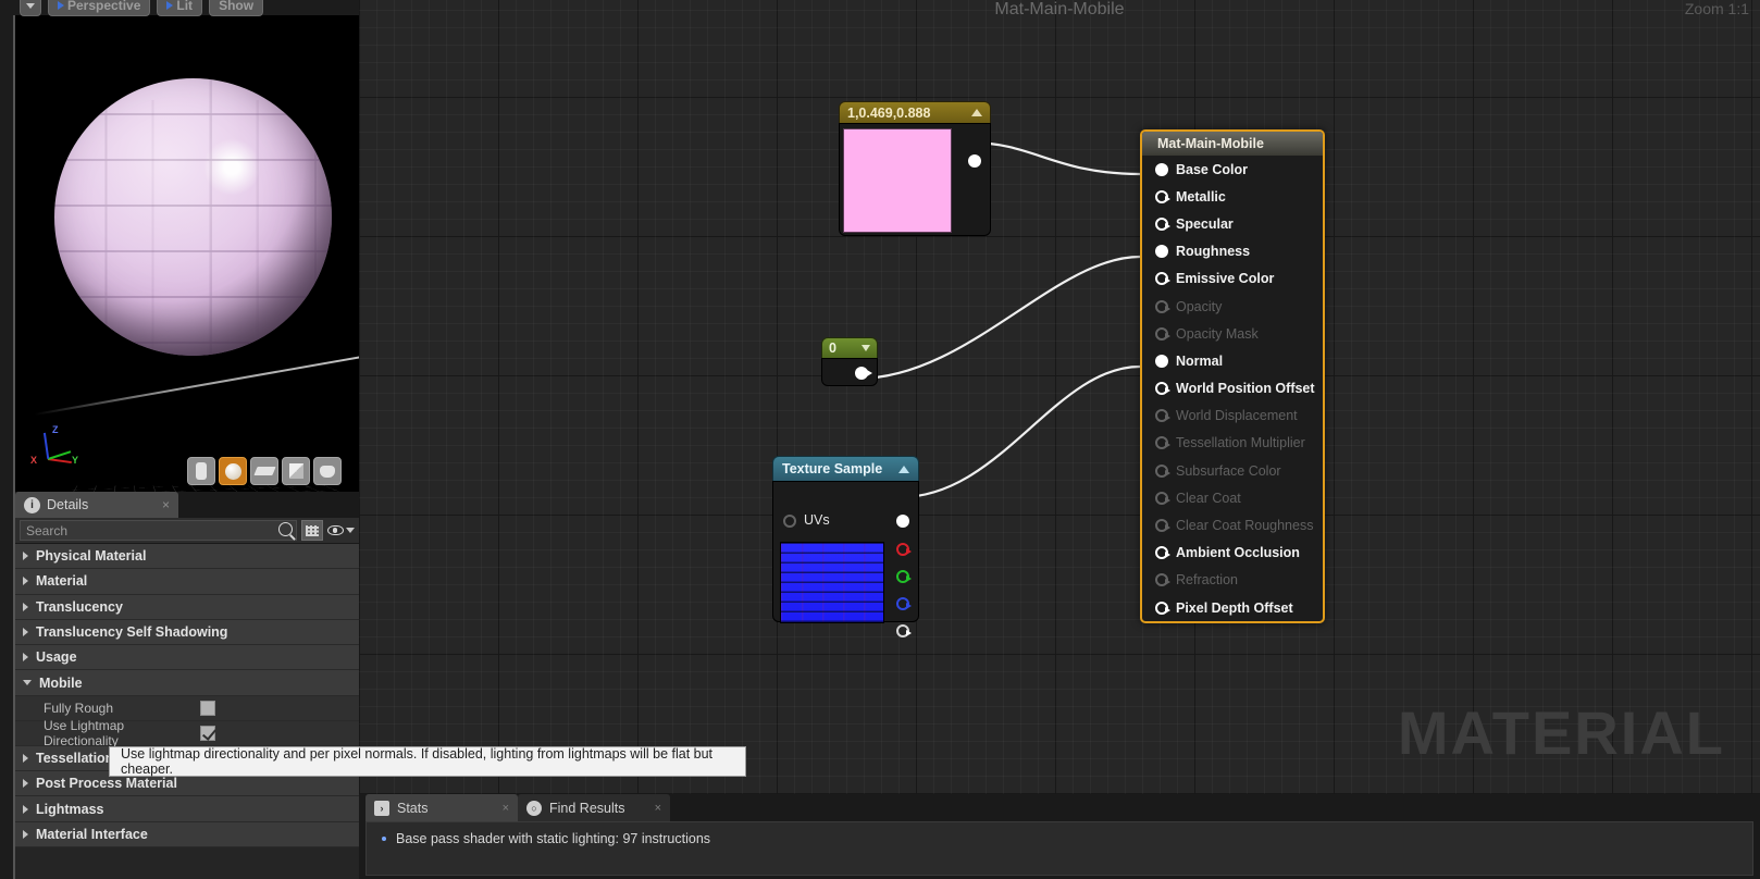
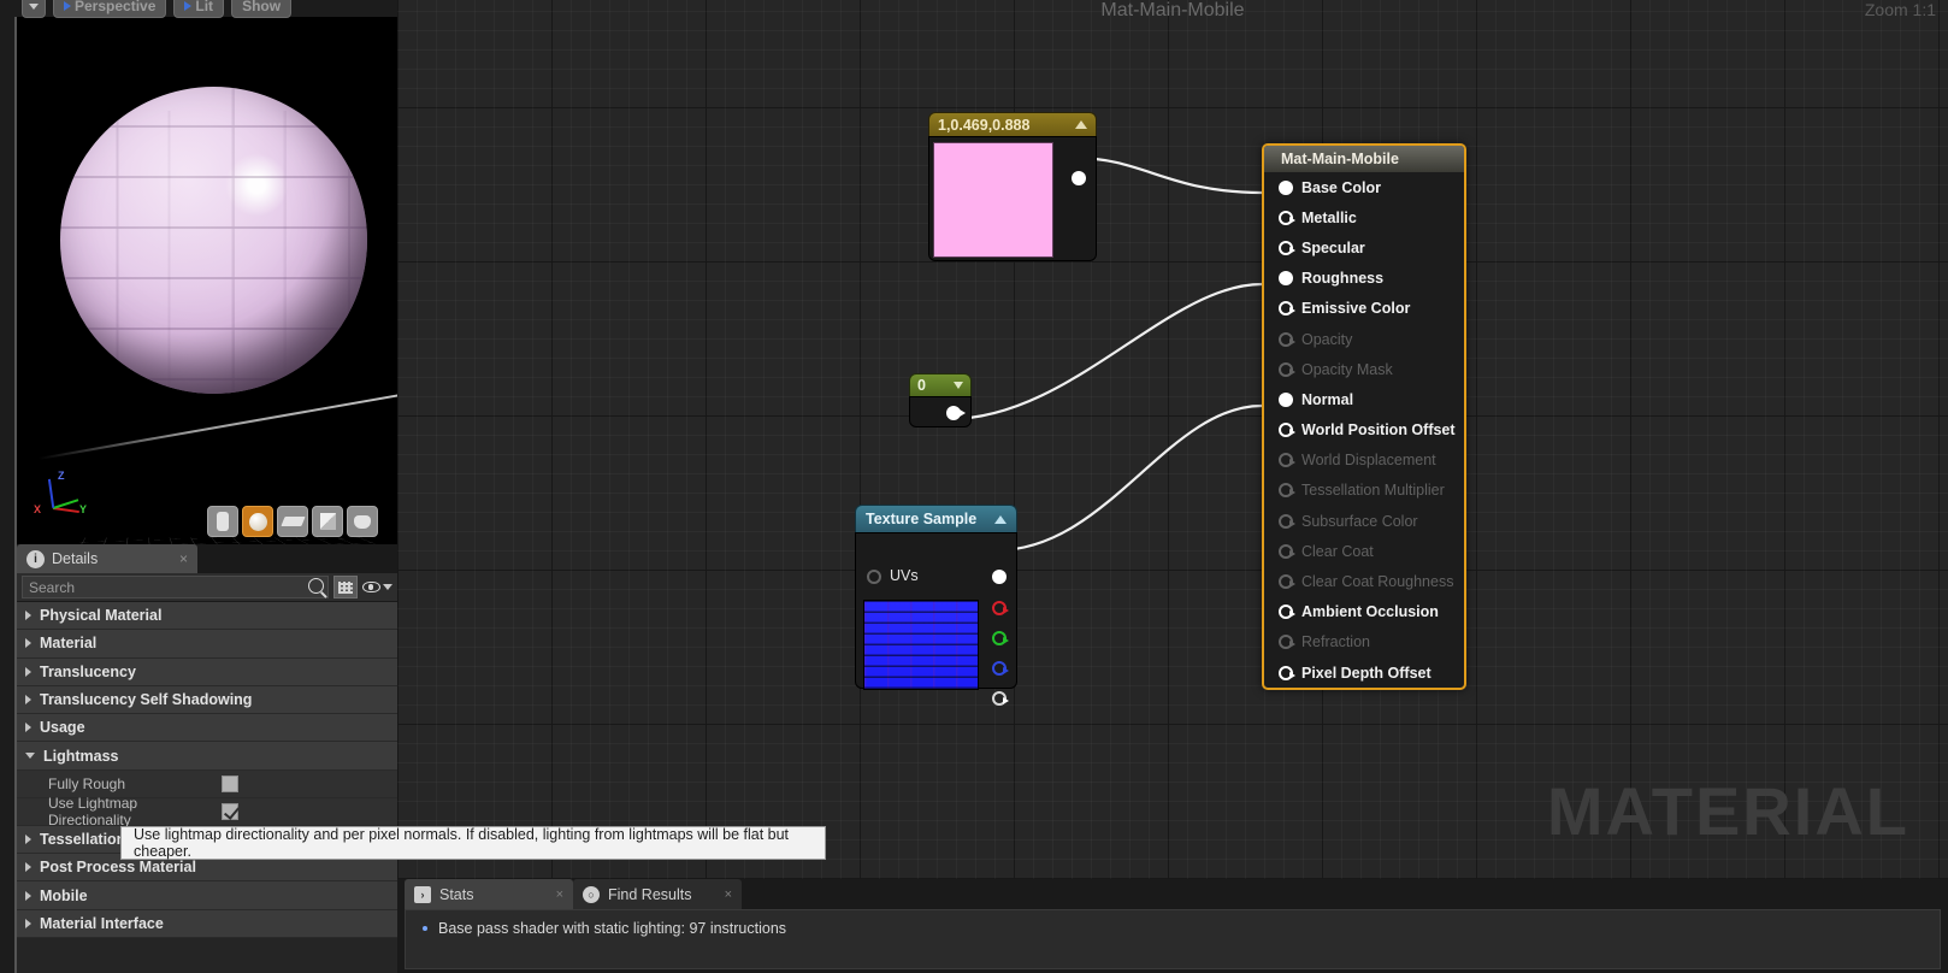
  X
  Y
  Z
  Perspective
  Lit
  Show
  i
  Details
  ×
  Search
  Physical Material
  Material
  Translucency
  Translucency Self Shadowing
  Usage
- Mobile
+ Lightmass
  Fully Rough
  Use Lightmap Directionality
  Tessellatio
  Post Process Material
- Lightmass
+ Mobile
  Material Interface
  Use lightmap directionality and per pixel normals. If disabled, lighting from lightmaps will be flat but cheaper.
  Mat-Main-Mobile
  Zoom 1:1
  MATERIAL
  1,0.469,0.888
  0
  Texture Sample
  UVs
  Mat-Main-Mobile
  Base Color
  Metallic
  Specular
  Roughness
  Emissive Color
  Opacity
  Opacity Mask
  Normal
  World Position Offset
  World Displacement
  Tessellation Multiplier
  Subsurface Color
  Clear Coat
  Clear Coat Roughness
  Ambient Occlusion
  Refraction
  Pixel Depth Offset
  ›
  Stats
  ×
  ○
  Find Results
  ×
  Base pass shader with static lighting: 97 instructions
